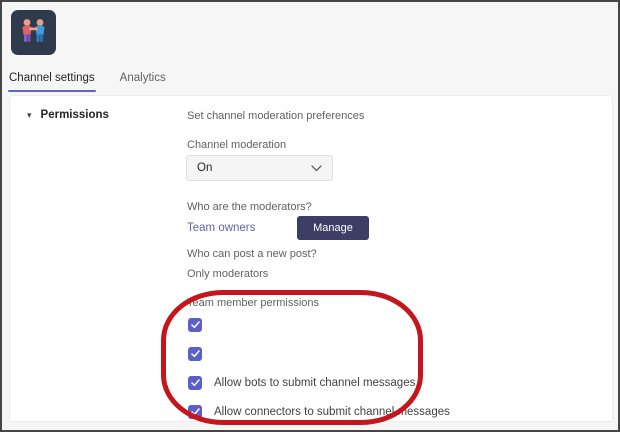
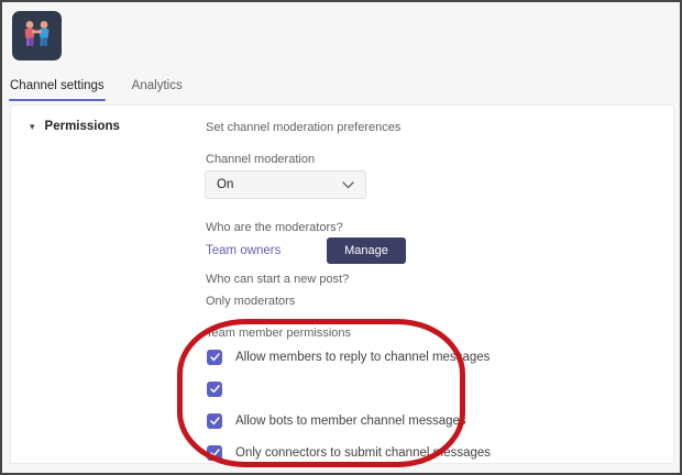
  Channel settings
  Analytics
  ▾
  Permissions
  Set channel moderation preferences
  Channel moderation
  On
  Who are the moderators?
  Team owners
  Manage
- Who can post a new post?
+ Who can start a new post?
  Only moderators
  Team member permissions
+ Allow members to reply to channel messages
- Allow bots to submit channel messages
+ Allow bots to member channel messages
- Allow connectors to submit channel messages
+ Only connectors to submit channel messages
